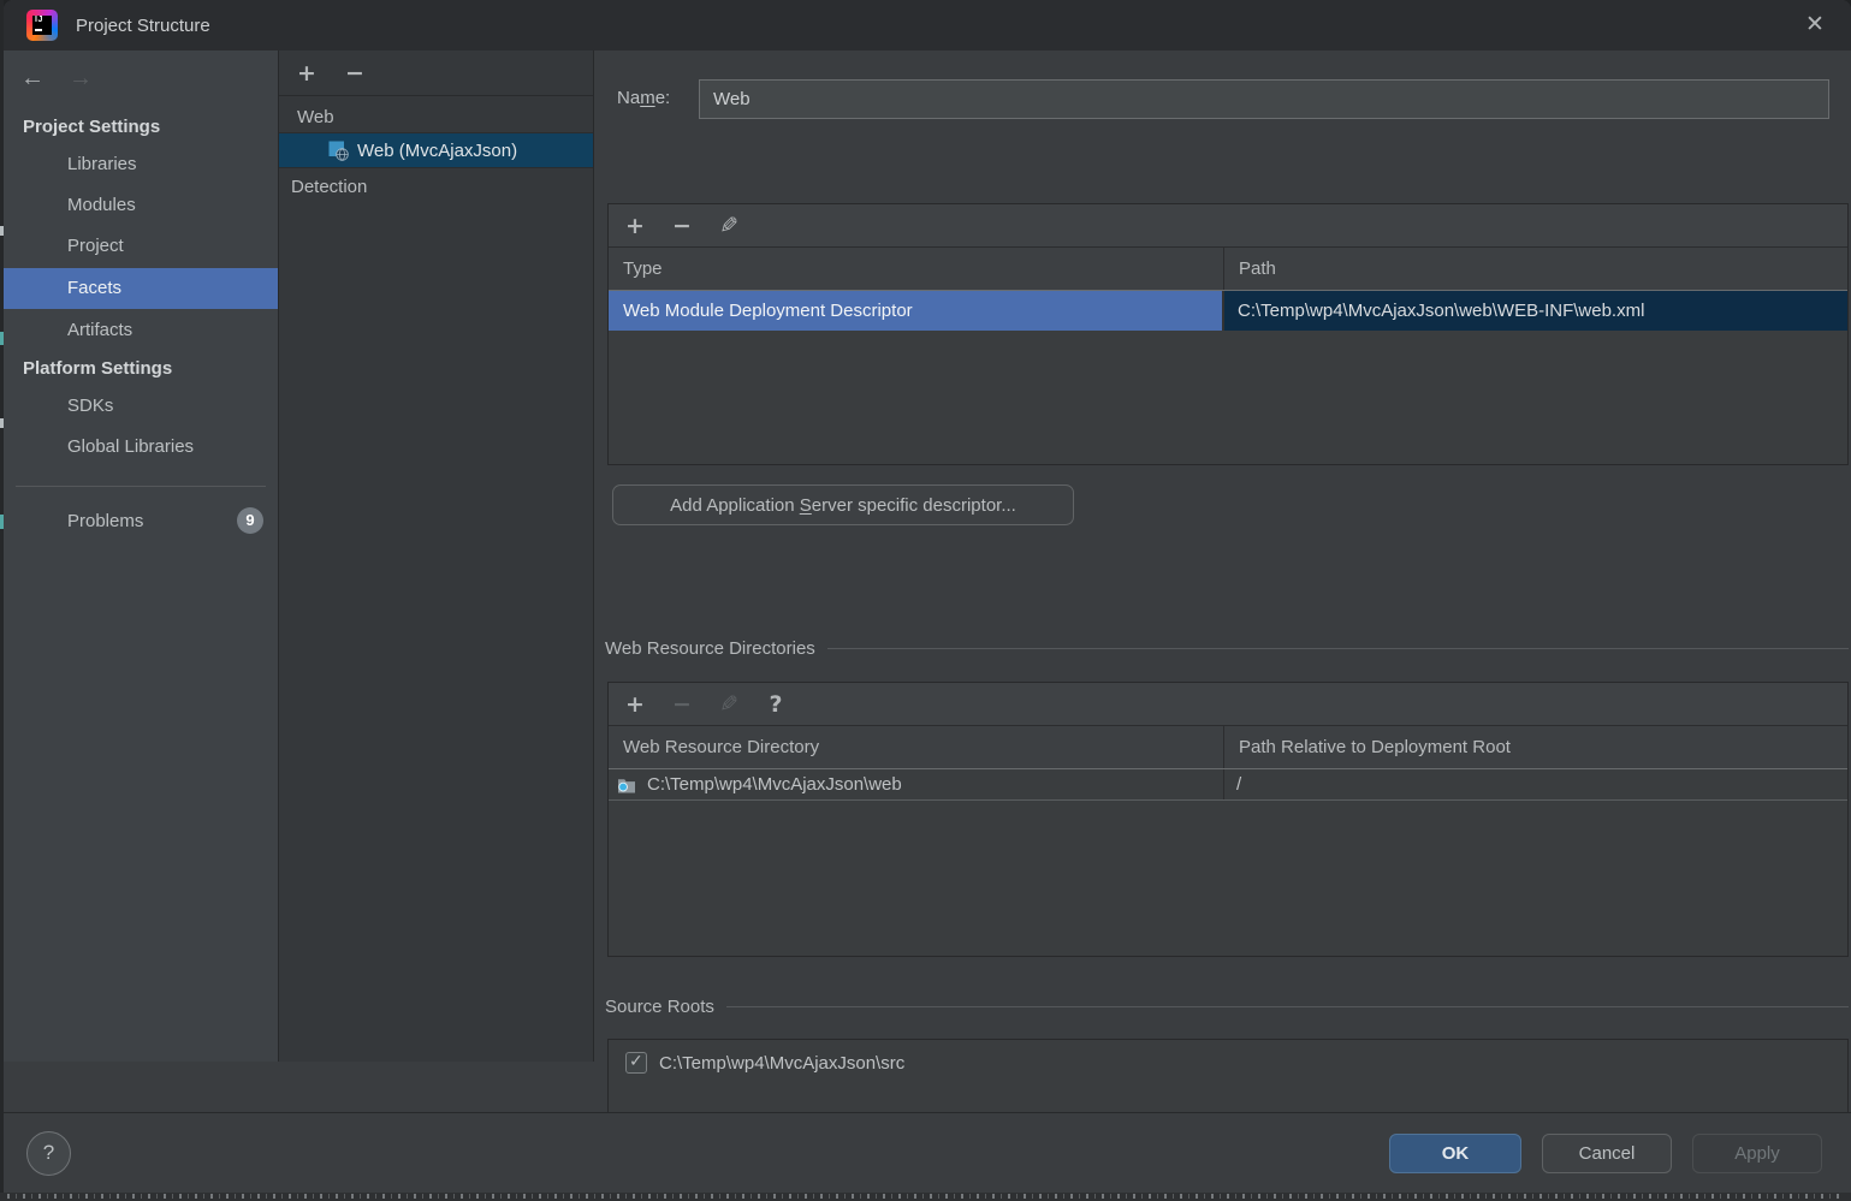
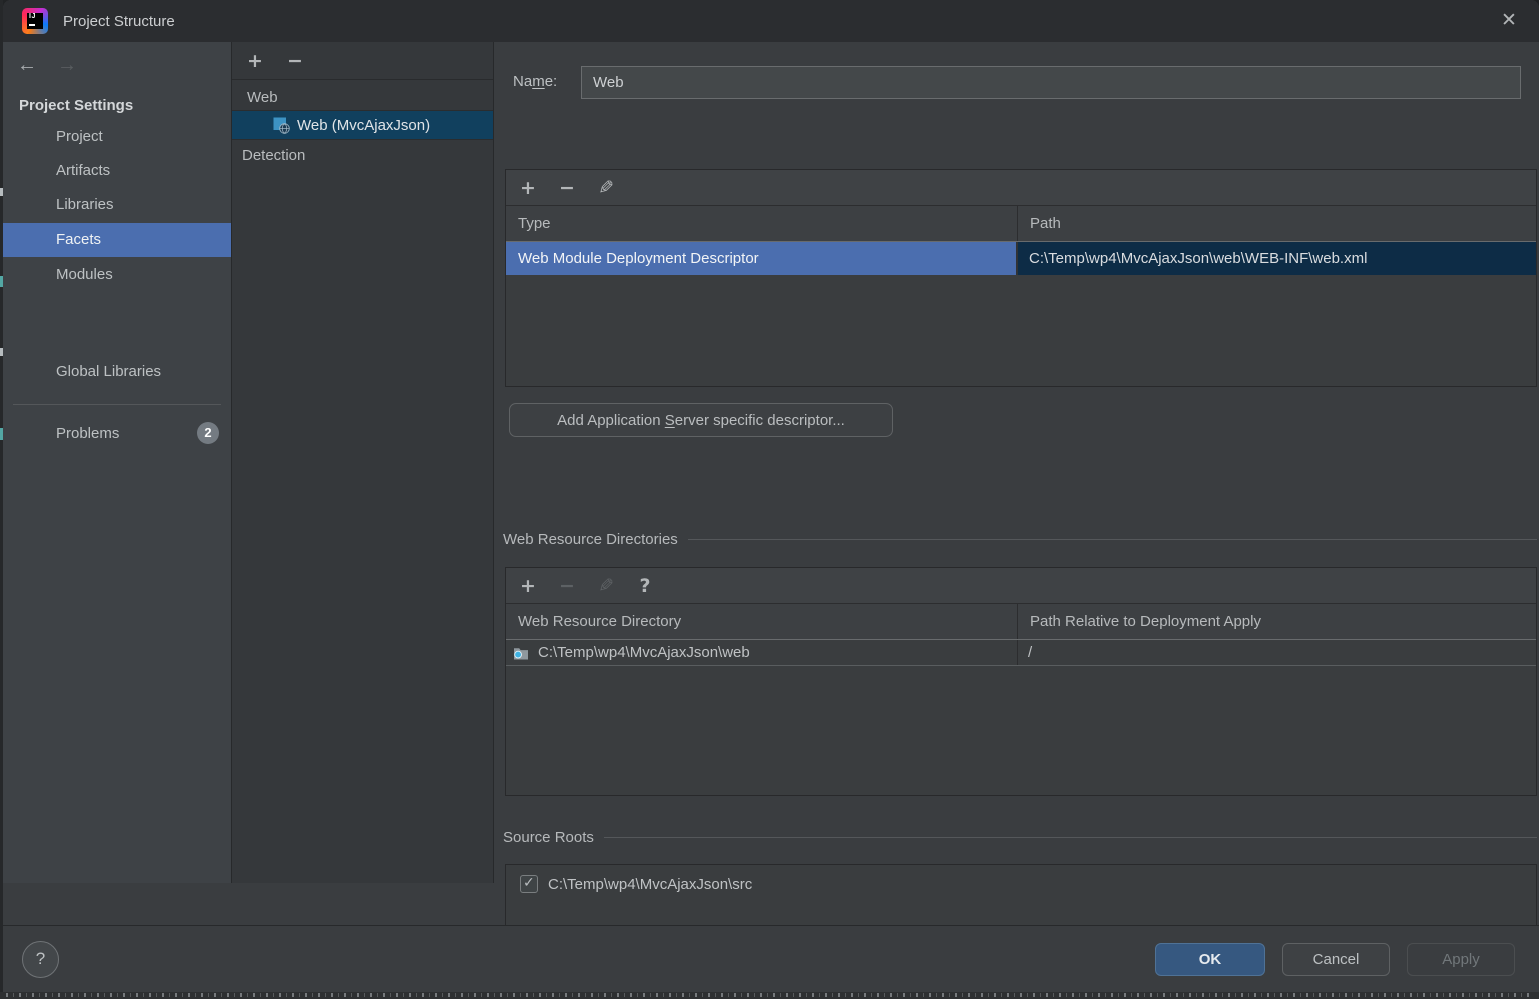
  Project Structure
  ✕
  ←
  →
  Project Settings
- Libraries
+ Project
- Modules
+ Artifacts
- Project
+ Libraries
  Facets
- Artifacts
+ Modules
- Platform Settings
- SDKs
  Global Libraries
  Problems
- 9
+ 2
  +
  −
  Web
  Web (MvcAjaxJson)
  Detection
  Name:
  Web
  +
  −
  Type
  Path
  Web Module Deployment Descriptor
  C:\Temp\wp4\MvcAjaxJson\web\WEB-INF\web.xml
  Add Application Server specific descriptor...
  Web Resource Directories
  +
  −
  ?
  Web Resource Directory
- Path Relative to Deployment Root
+ Path Relative to Deployment Apply
  C:\Temp\wp4\MvcAjaxJson\web
  /
  Source Roots
  C:\Temp\wp4\MvcAjaxJson\src
  ?
  OK
  Cancel
  Apply
